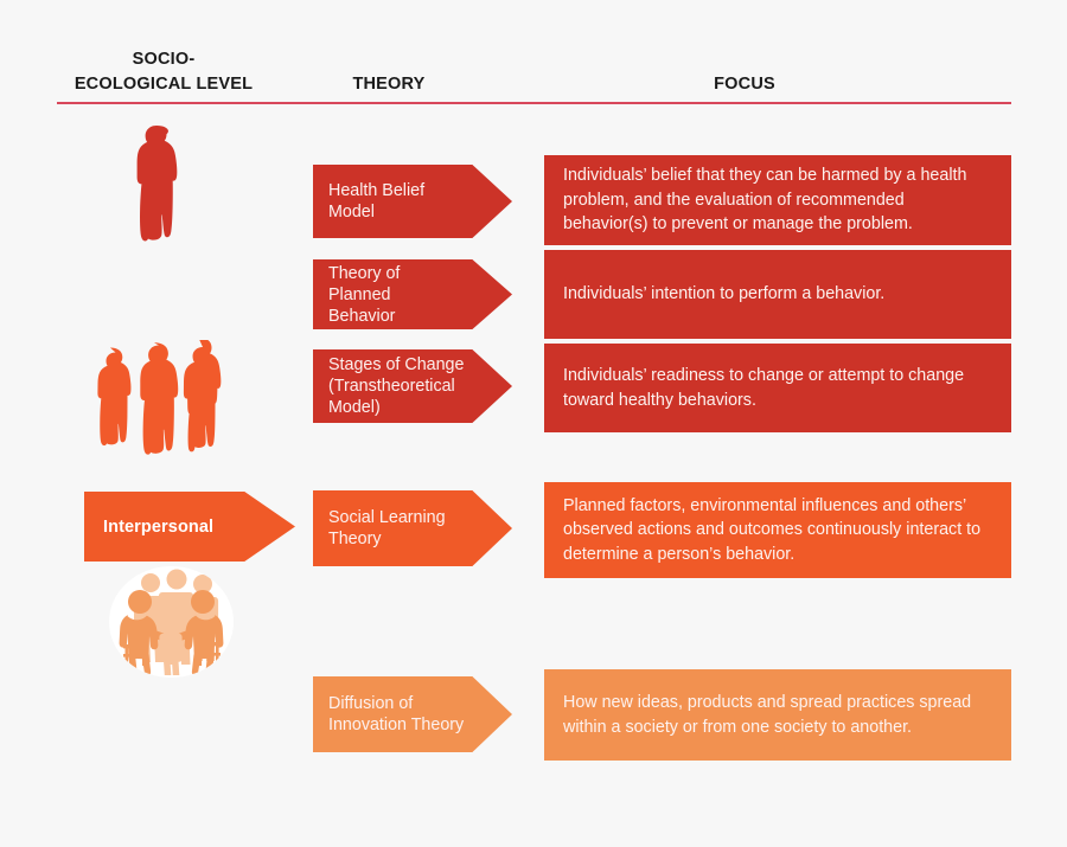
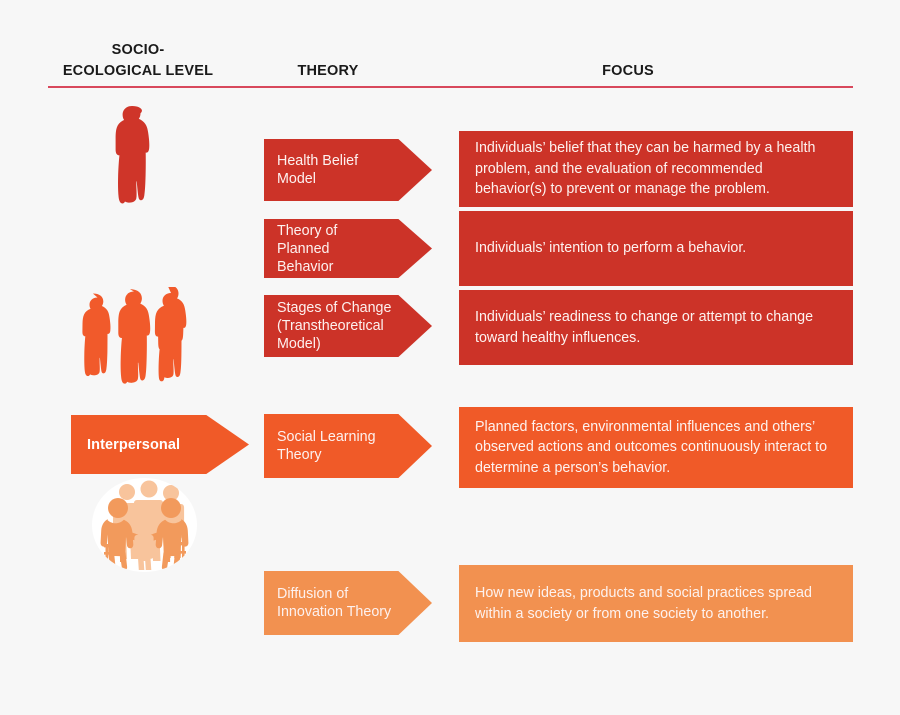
  SOCIO-
  ECOLOGICAL LEVEL
  THEORY
  FOCUS
  Interpersonal
  Health Belief Model
  Theory of Planned
  Behavior
  Stages of Change
  (Transtheoretical
  Model)
  Social Learning
  Theory
  Diffusion of
  Innovation Theory
  Individuals’ belief that they can be harmed by a health problem, and the evaluation of recommended behavior(s) to prevent or manage the problem.
  Individuals’ intention to perform a behavior.
- Individuals’ readiness to change or attempt to change toward healthy behaviors.
+ Individuals’ readiness to change or attempt to change toward healthy influences.
  Planned factors, environmental influences and others’ observed actions and outcomes continuously interact to determine a person’s behavior.
- How new ideas, products and spread practices spread within a society or from one society to another.
+ How new ideas, products and social practices spread within a society or from one society to another.
